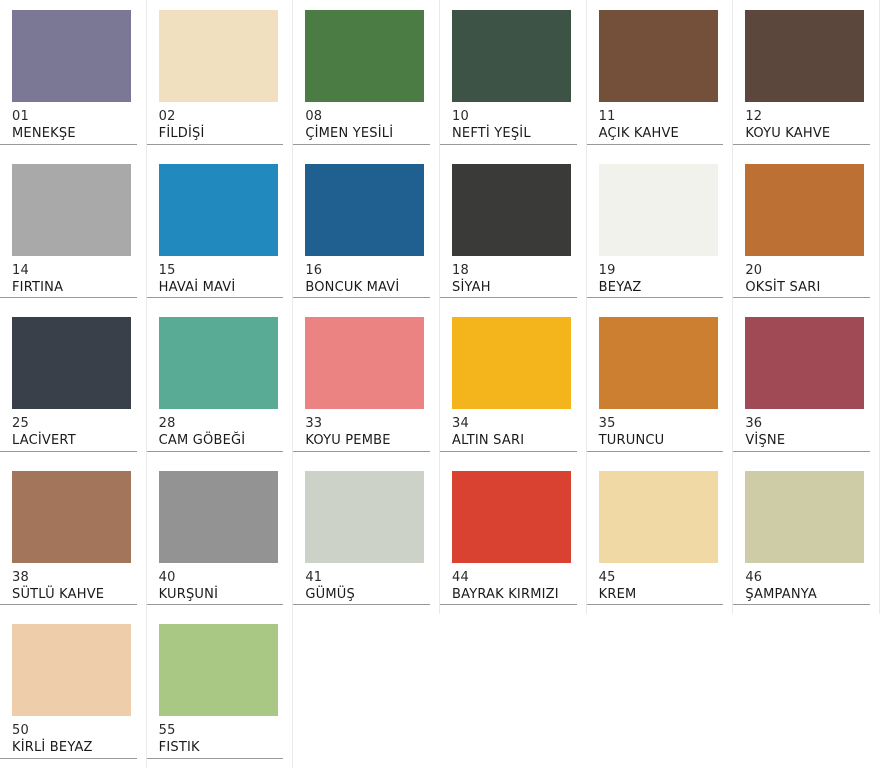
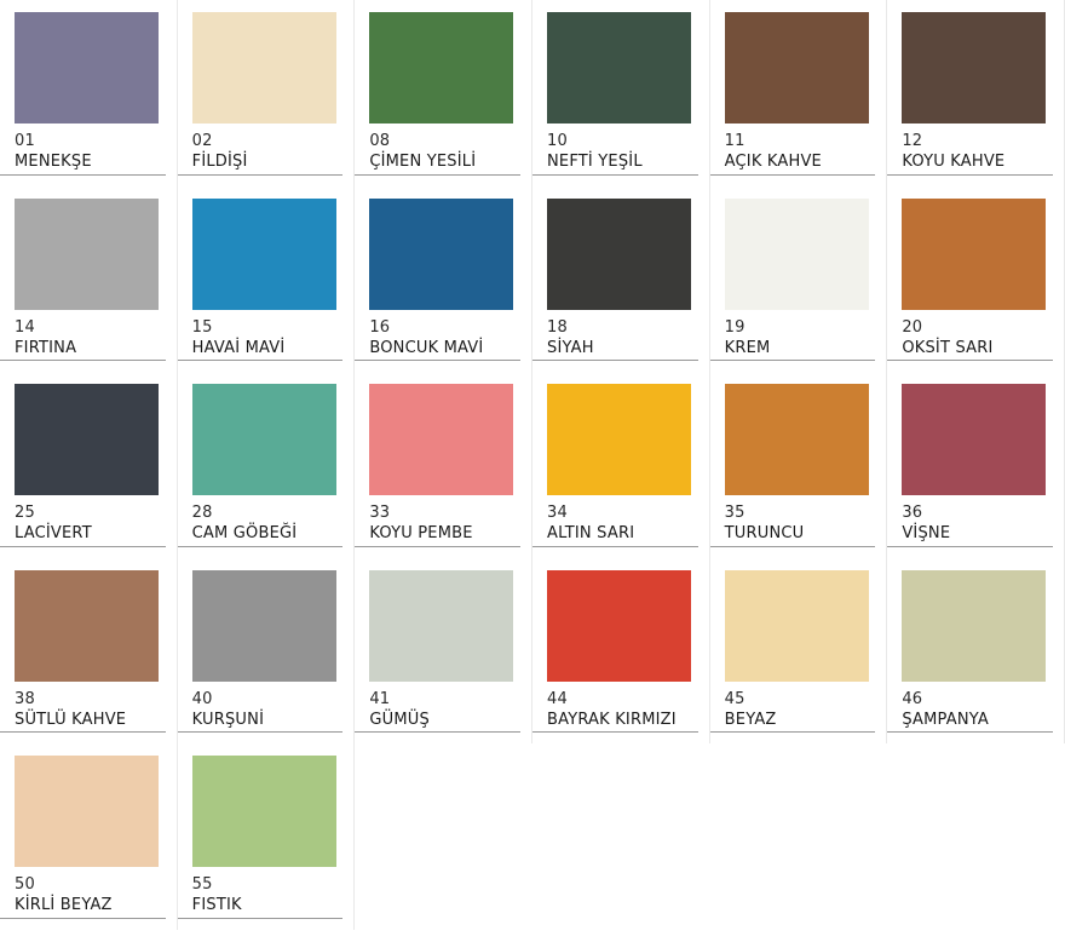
  01
  MENEKŞE
  02
  FİLDİŞİ
  08
  ÇİMEN YESİLİ
  10
  NEFTİ YEŞİL
  11
  AÇIK KAHVE
  12
  KOYU KAHVE
  14
  FIRTINA
  15
  HAVAİ MAVİ
  16
  BONCUK MAVİ
  18
  SİYAH
  19
- BEYAZ
+ KREM
  20
  OKSİT SARI
  25
  LACİVERT
  28
  CAM GÖBEĞİ
  33
  KOYU PEMBE
  34
  ALTIN SARI
  35
  TURUNCU
  36
  VİŞNE
  38
  SÜTLÜ KAHVE
  40
  KURŞUNİ
  41
  GÜMÜŞ
  44
  BAYRAK KIRMIZI
  45
- KREM
+ BEYAZ
  46
  ŞAMPANYA
  50
  KİRLİ BEYAZ
  55
  FISTIK
